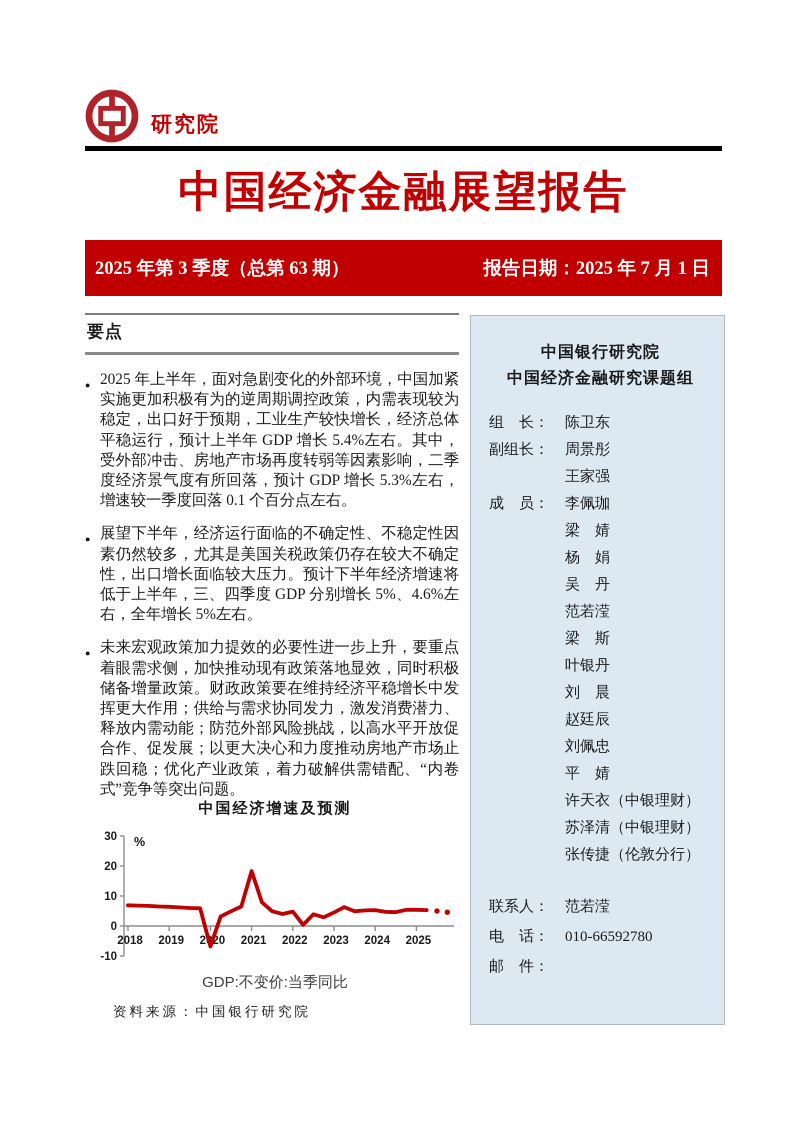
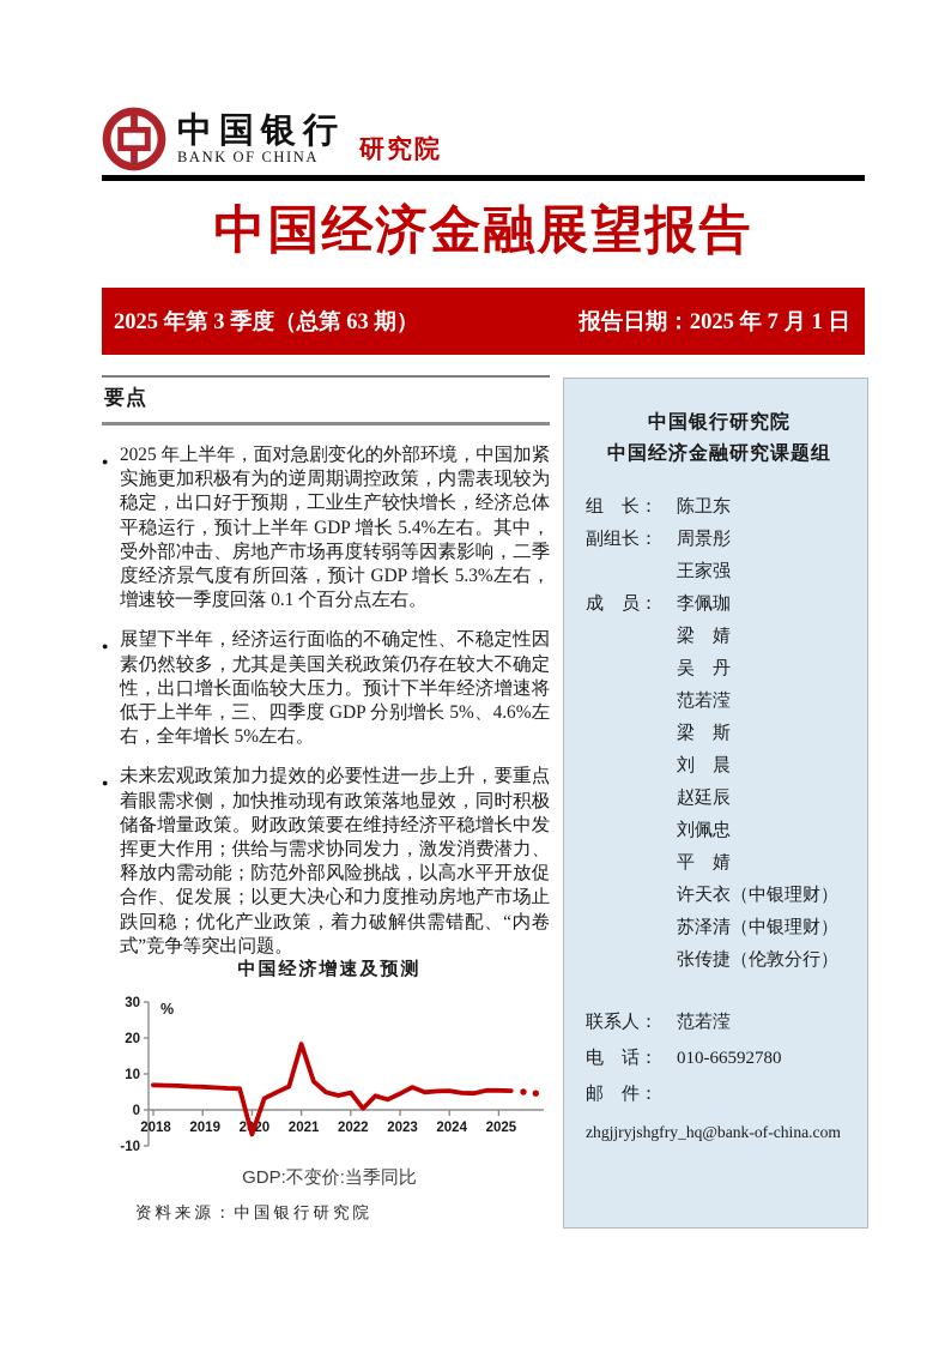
+ 中国银行
+ BANK OF CHINA
  研究院
  中国经济金融展望报告
  2025 年第 3 季度（总第 63 期）
  报告日期：2025 年 7 月 1 日
  要点
  ●
  2025 年上半年，面对急剧变化的外部环境，中国加紧实施更加积极有为的逆周期调控政策，内需表现较为稳定，出口好于预期，工业生产较快增长，经济总体平稳运行，预计上半年 GDP 增长 5.4%左右。其中，受外部冲击、房地产市场再度转弱等因素影响，二季度经济景气度有所回落，预计 GDP 增长 5.3%左右，增速较一季度回落 0.1 个百分点左右。
  ●
  展望下半年，经济运行面临的不确定性、不稳定性因素仍然较多，尤其是美国关税政策仍存在较大不确定性，出口增长面临较大压力。预计下半年经济增速将低于上半年，三、四季度 GDP 分别增长 5%、4.6%左右，全年增长 5%左右。
  ●
  未来宏观政策加力提效的必要性进一步上升，要重点着眼需求侧，加快推动现有政策落地显效，同时积极储备增量政策。财政政策要在维持经济平稳增长中发挥更大作用；供给与需求协同发力，激发消费潜力、释放内需动能；防范外部风险挑战，以高水平开放促合作、促发展；以更大决心和力度推动房地产市场止跌回稳；优化产业政策，着力破解供需错配、“内卷式”竞争等突出问题。
  中国经济增速及预测
  30
  20
  10
  0
  -10
  %
  2018
  2019
  220
  2021
  2022
  2023
  2024
  2025
  GDP:不变价:当季同比
  资料来源：中国银行研究院
  中国银行研究院
  中国经济金融研究课题组
  组 长：
  陈卫东
  副组长：
  周景彤
  王家强
  成 员：
  李佩珈
  梁 婧
- 杨 娟
  吴 丹
  范若滢
  梁 斯
- 叶银丹
  刘 晨
  赵廷辰
  刘佩忠
  平 婧
  许天衣（中银理财）
  苏泽清（中银理财）
  张传捷（伦敦分行）
  联系人：
  范若滢
  电 话：
  010-66592780
  邮 件：
+ zhgjjryjshgfry_hq@bank-of-china.com
